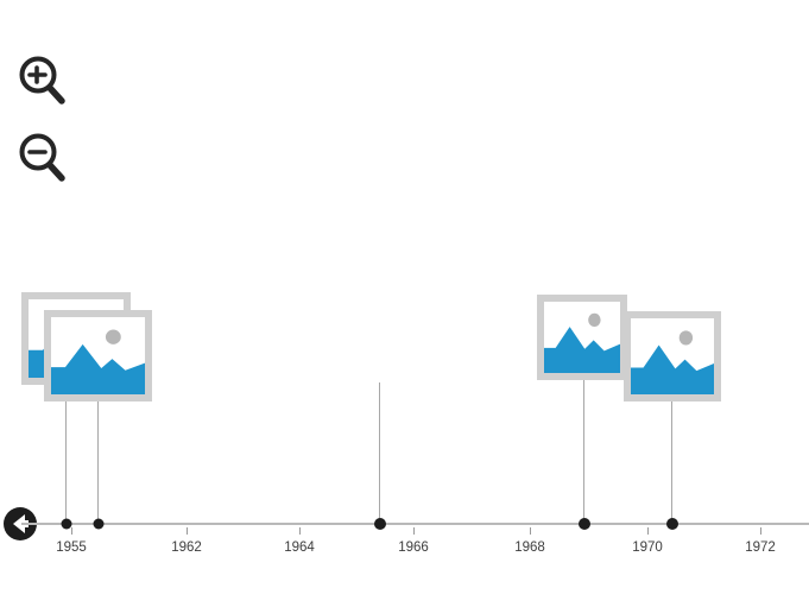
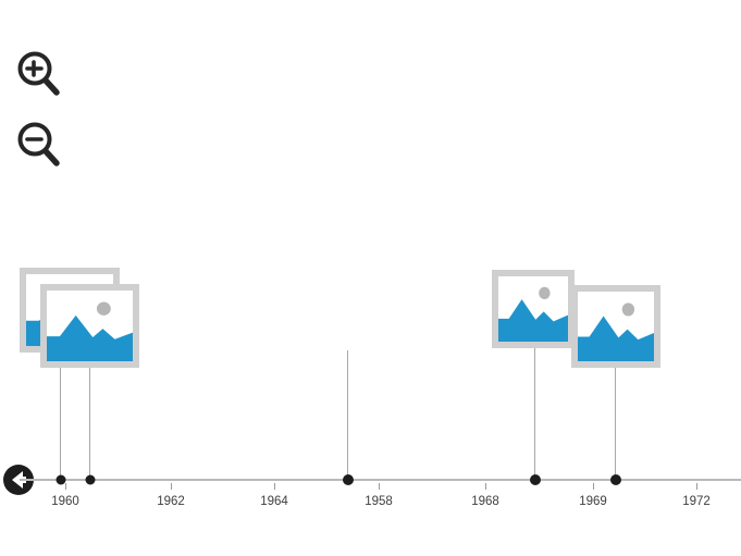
- 1955
+ 1960
  1962
  1964
- 1966
+ 1958
  1968
- 1970
+ 1969
  1972
